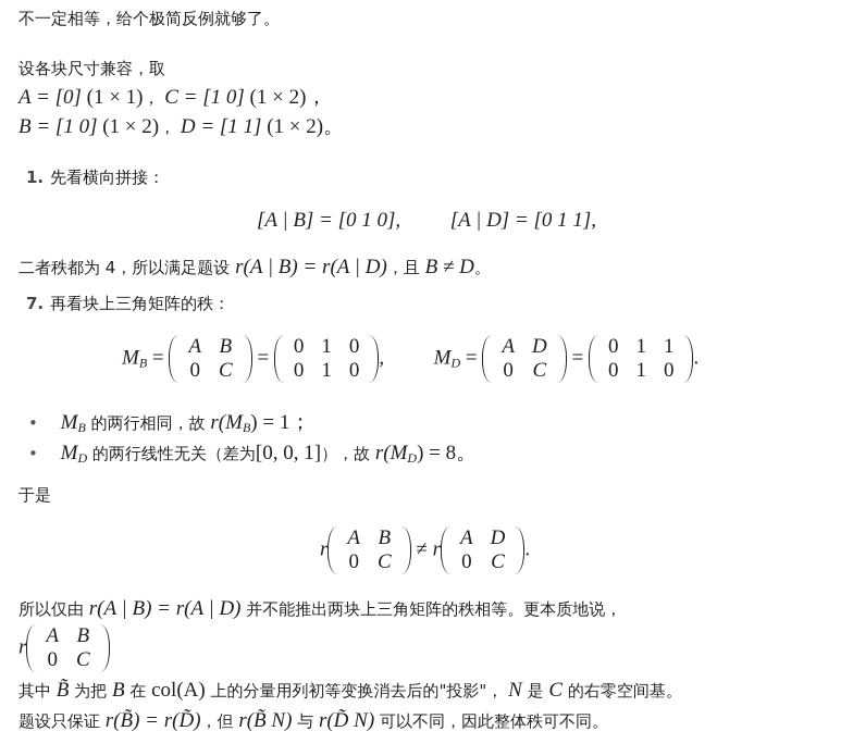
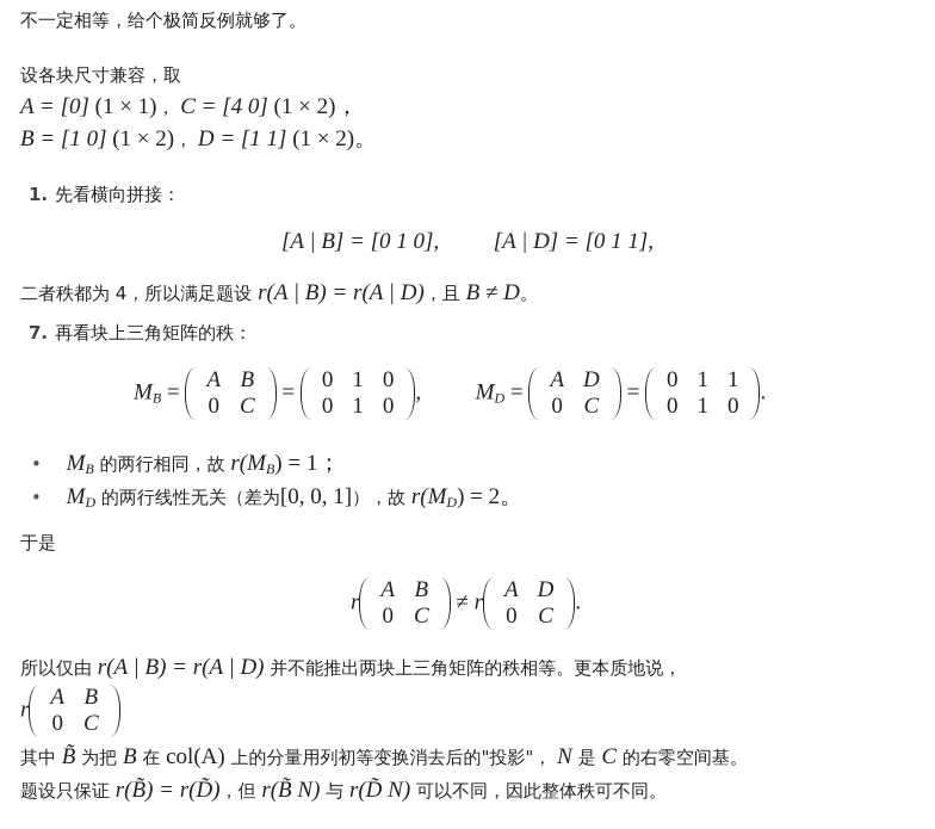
  不一定相等，给个极简反例就够了。
  设各块尺寸兼容，取
- A = [0] (1 × 1)， C = [1 0] (1 × 2)，
+ A = [0] (1 × 1)， C = [4 0] (1 × 2)，
  B = [1 0] (1 × 2)， D = [1 1] (1 × 2)。
  1. 先看横向拼接：
  [A | B] = [0 1 0], [A | D] = [0 1 1],
  二者秩都为 4，所以满足题设 r(A | B) = r(A | D)，且 B ≠ D。
  7. 再看块上三角矩阵的秩：
  MB =
  A	B
  0	C
  =
  0	1	0
  0	1	0
  , MD =
  A	D
  0	C
  =
  0	1	1
  0	1	0
  .
  • MB 的两行相同，故 r(MB) = 1；
- • MD 的两行线性无关（差为[0, 0, 1]），故 r(MD) = 8。
+ • MD 的两行线性无关（差为[0, 0, 1]），故 r(MD) = 2。
  于是
  r
  A	B
  0	C
  ≠ r
  A	D
  0	C
  .
  所以仅由 r(A | B) = r(A | D) 并不能推出两块上三角矩阵的秩相等。更本质地说，
  r
  A	B
  0	C
  其中 B̃ 为把 B 在 col(A) 上的分量用列初等变换消去后的"投影"， N 是 C 的右零空间基。
  题设只保证 r(B̃) = r(D̃)，但 r(B̃ N) 与 r(D̃ N) 可以不同，因此整体秩可不同。
